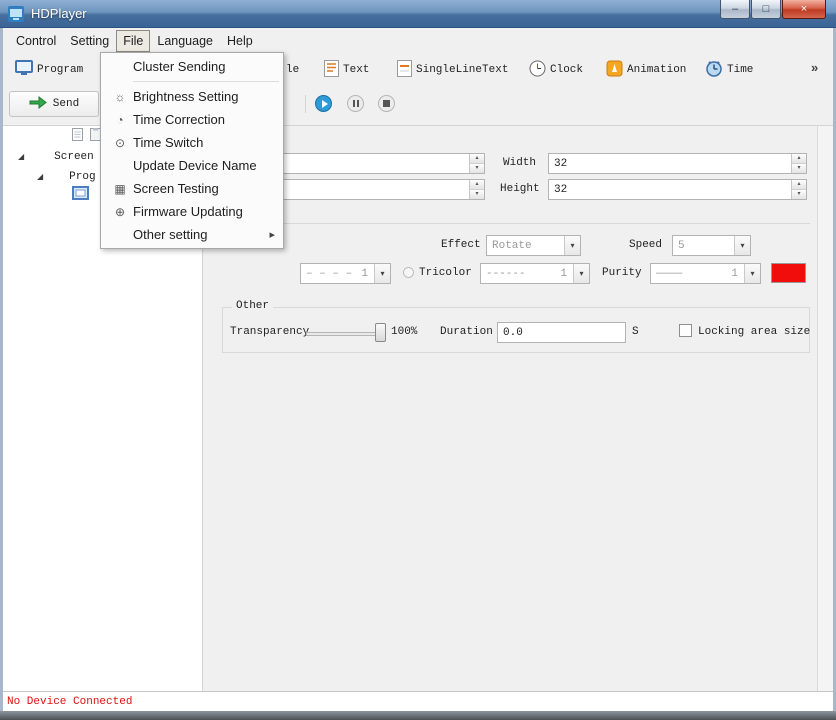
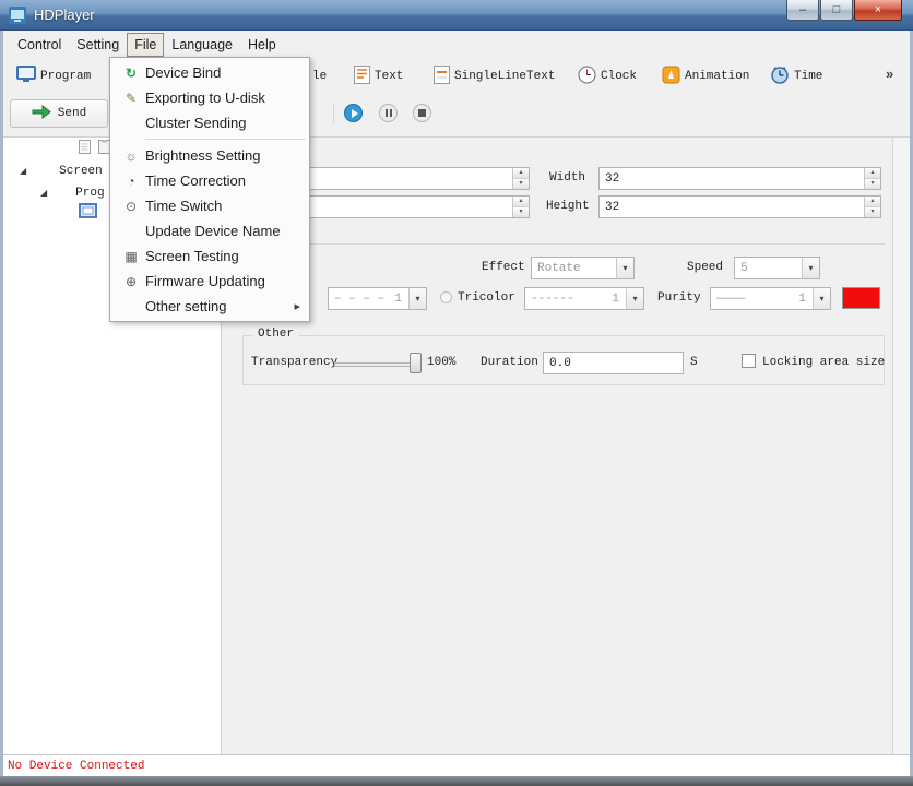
  HDPlayer
  –
  □
  ×
  Control
  Setting
  File
  Language
  Help
  Program
  le
  Text
  SingleLineText
  Clock
  Animation
  Time
  »
  Send
  ◢
  Screen
  ◢
  Prog
  Width
  32
  Height
  32
  Effect
  Rotate
  ▾
  Speed
  5
  ▾
  – – – –
  1
  ▾
  Tricolor
  ------
  1
  ▾
  Purity
  ————
  1
  ▾
  Other
  Transparenc
  100%
  Duration
  0.0
  S
  Locking area size
+ ↻
+ Device Bind
+ ✎
+ Exporting to U-disk
  Cluster Sending
  ☼
  Brightness Setting
  ◔
  Time Correction
  ⊙
  Time Switch
  Update Device Name
  ▦
  Screen Testing
  ⊕
  Firmware Updating
  Other setting
  ▸
  No Device Connected
